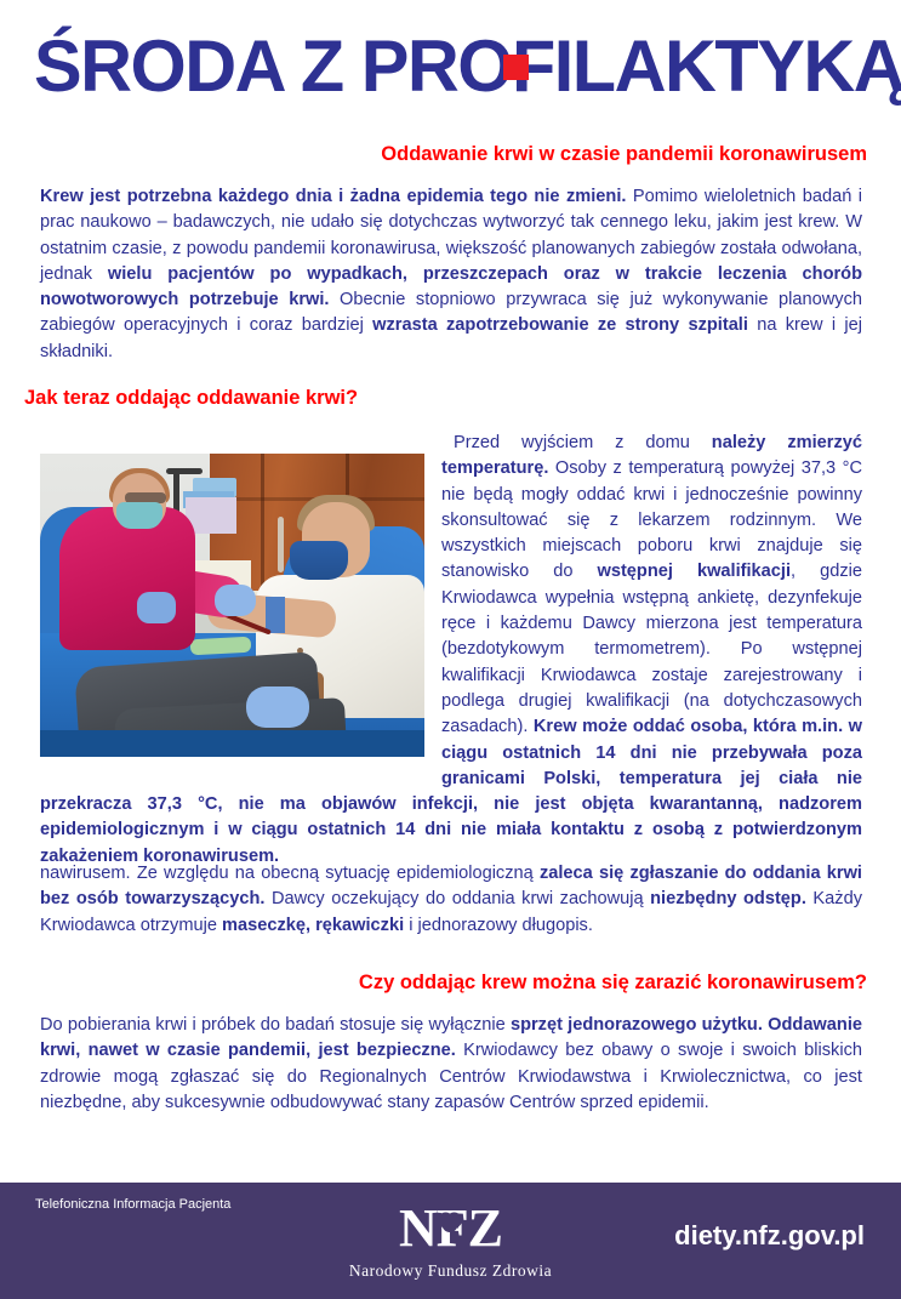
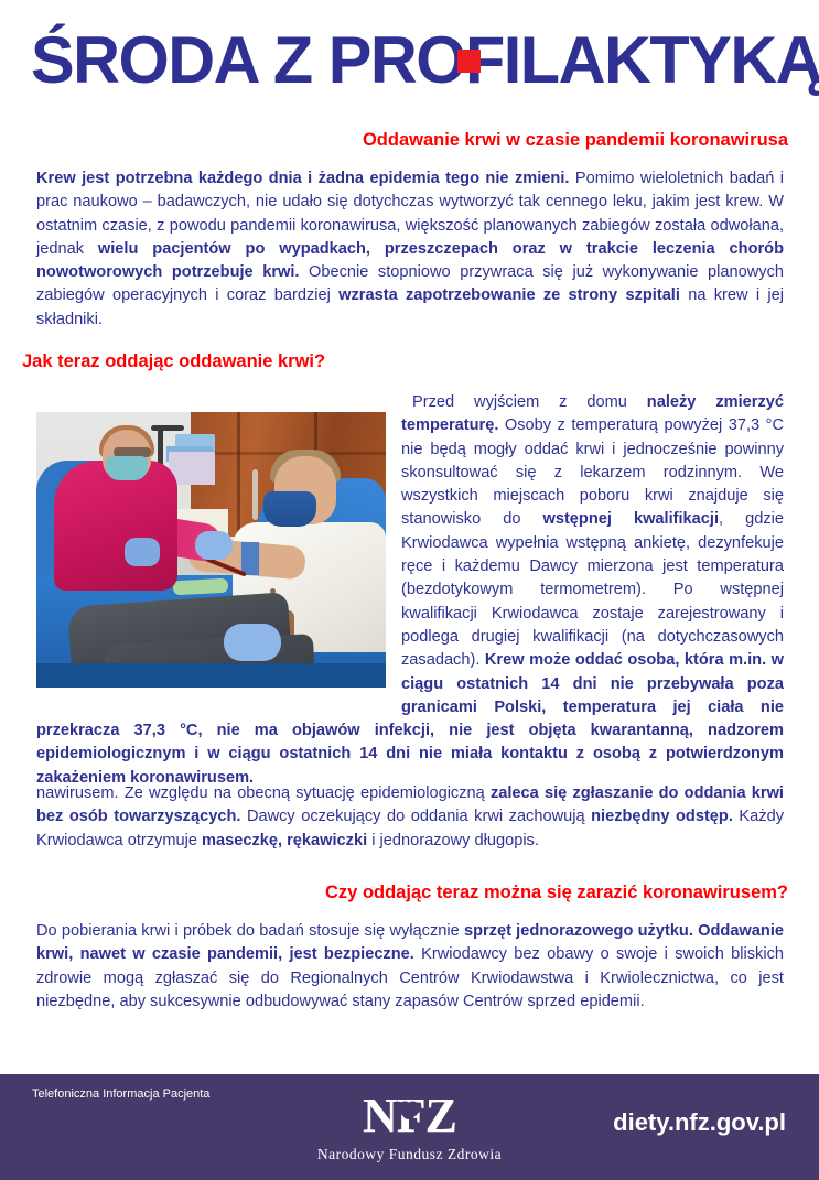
  ŚRODA Z PROFILAKTYKĄ
- Oddawanie krwi w czasie pandemii koronawirusem
+ Oddawanie krwi w czasie pandemii koronawirusa
  Krew jest potrzebna każdego dnia i żadna epidemia tego nie zmieni. Pomimo wieloletnich badań i prac naukowo – badawczych, nie udało się dotychczas wytworzyć tak cennego leku, jakim jest krew. W ostatnim czasie, z powodu pandemii koronawirusa, większość planowanych zabiegów została odwołana, jednak wielu pacjentów po wypadkach, przeszczepach oraz w trakcie leczenia chorób nowotworowych potrzebuje krwi. Obecnie stopniowo przywraca się już wykonywanie planowych zabiegów operacyjnych i coraz bardziej wzrasta zapotrzebowanie ze strony szpitali na krew i jej składniki.
  Jak teraz oddając oddawanie krwi?
  Przed wyjściem z domu należy zmierzyć temperaturę. Osoby z temperaturą powyżej 37,3 °C nie będą mogły oddać krwi i jednocześnie powinny skonsultować się z lekarzem rodzinnym. We wszystkich miejscach poboru krwi znajduje się stanowisko do wstępnej kwalifikacji, gdzie Krwiodawca wypełnia wstępną ankietę, dezynfekuje ręce i każdemu Dawcy mierzona jest temperatura (bezdotykowym termometrem). Po wstępnej kwalifikacji Krwiodawca zostaje zarejestrowany i podlega drugiej kwalifikacji (na dotychczasowych zasadach). Krew może oddać osoba, która m.in. w ciągu ostatnich 14 dni nie przebywała poza granicami Polski, temperatura jej ciała nie przekracza 37,3 °C, nie ma objawów infekcji, nie jest objęta kwarantanną, nadzorem epidemiologicznym i w ciągu ostatnich 14 dni nie miała kontaktu z osobą z potwierdzonym zakażeniem koronawirusem.
  nawirusem. Ze względu na obecną sytuację epidemiologiczną zaleca się zgłaszanie do oddania krwi bez osób towarzyszących. Dawcy oczekujący do oddania krwi zachowują niezbędny odstęp. Każdy Krwiodawca otrzymuje maseczkę, rękawiczki i jednorazowy długopis.
- Czy oddając krew można się zarazić koronawirusem?
+ Czy oddając teraz można się zarazić koronawirusem?
  Do pobierania krwi i próbek do badań stosuje się wyłącznie sprzęt jednorazowego użytku. Oddawanie krwi, nawet w czasie pandemii, jest bezpieczne. Krwiodawcy bez obawy o swoje i swoich bliskich zdrowie mogą zgłaszać się do Regionalnych Centrów Krwiodawstwa i Krwiolecznictwa, co jest niezbędne, aby sukcesywnie odbudowywać stany zapasów Centrów sprzed epidemii.
  Telefoniczna Informacja Pacjenta
  Narodowy Fundusz Zdrowia
  diety.nfz.gov.pl
